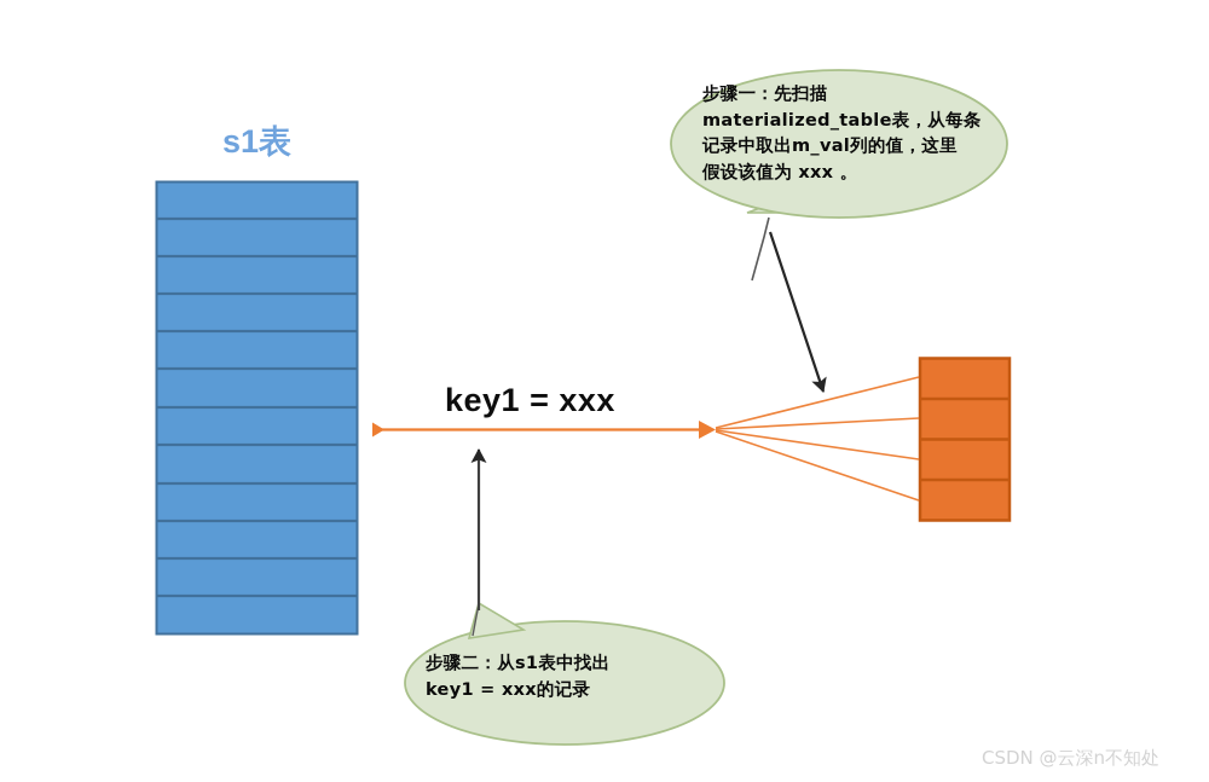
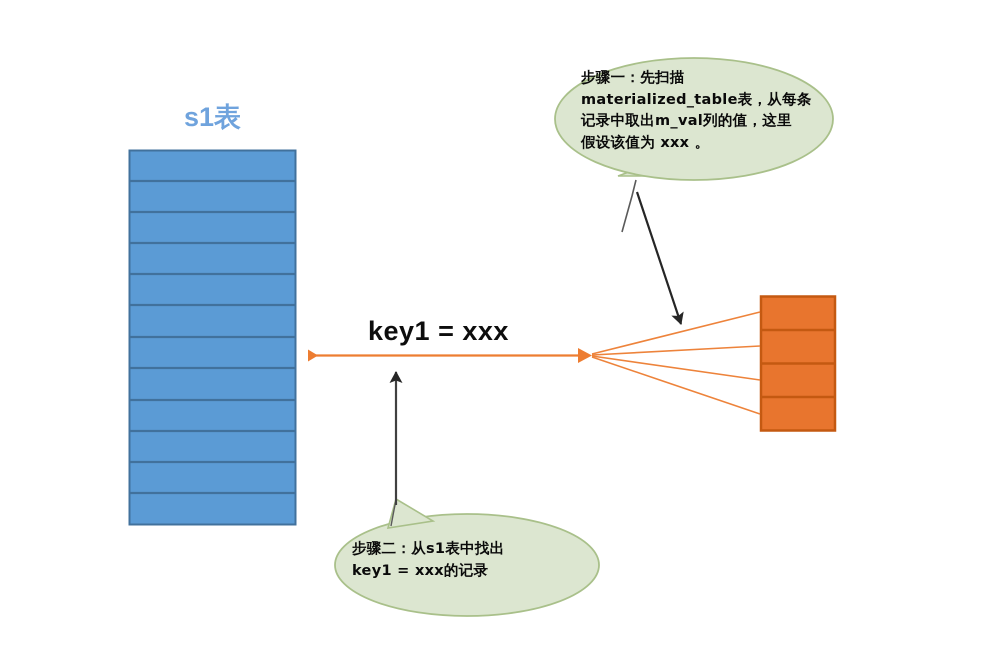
  s1表
  key1 = xxx
  步骤一：先扫描
  materialized_table表，从每条
  记录中取出m_val列的值，这里
  假设该值为 xxx 。
  步骤二：从s1表中找出
  key1 = xxx的记录
- CSDN @云深n不知处
